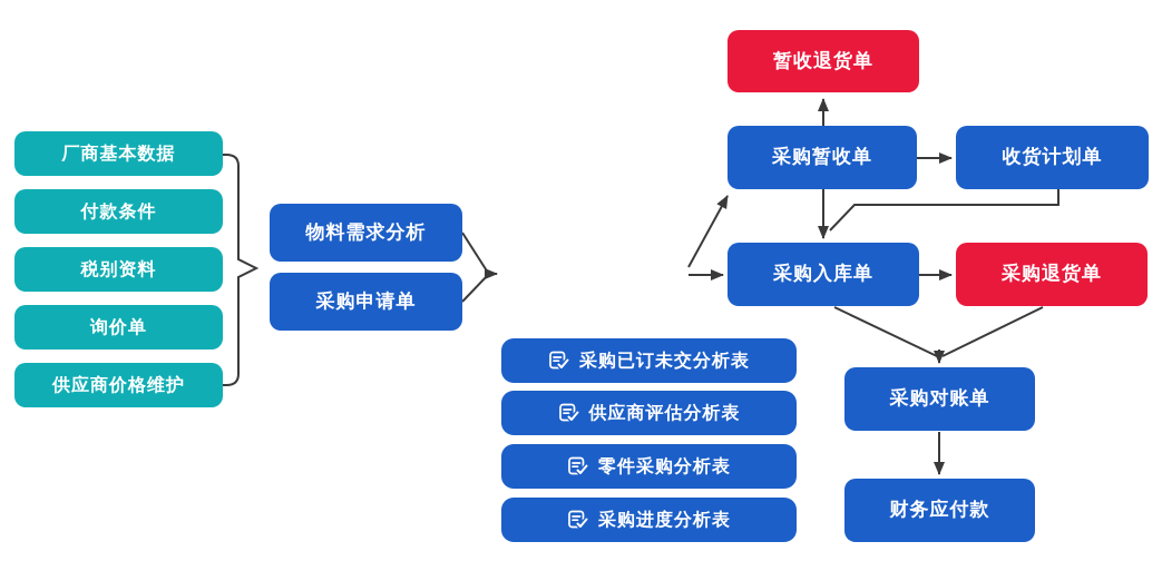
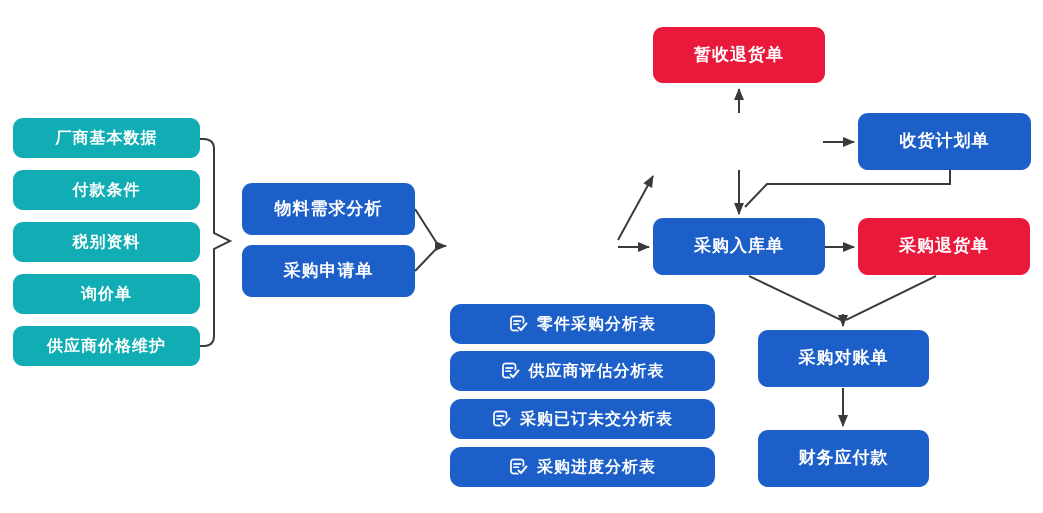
  厂商基本数据
  付款条件
  税别资料
  询价单
  供应商价格维护
  物料需求分析
  采购申请单
  暂收退货单
- 采购暂收单
  收货计划单
  采购入库单
  采购退货单
  采购对账单
  财务应付款
- 采购已订未交分析表
+ 零件采购分析表
  供应商评估分析表
- 零件采购分析表
+ 采购已订未交分析表
  采购进度分析表
